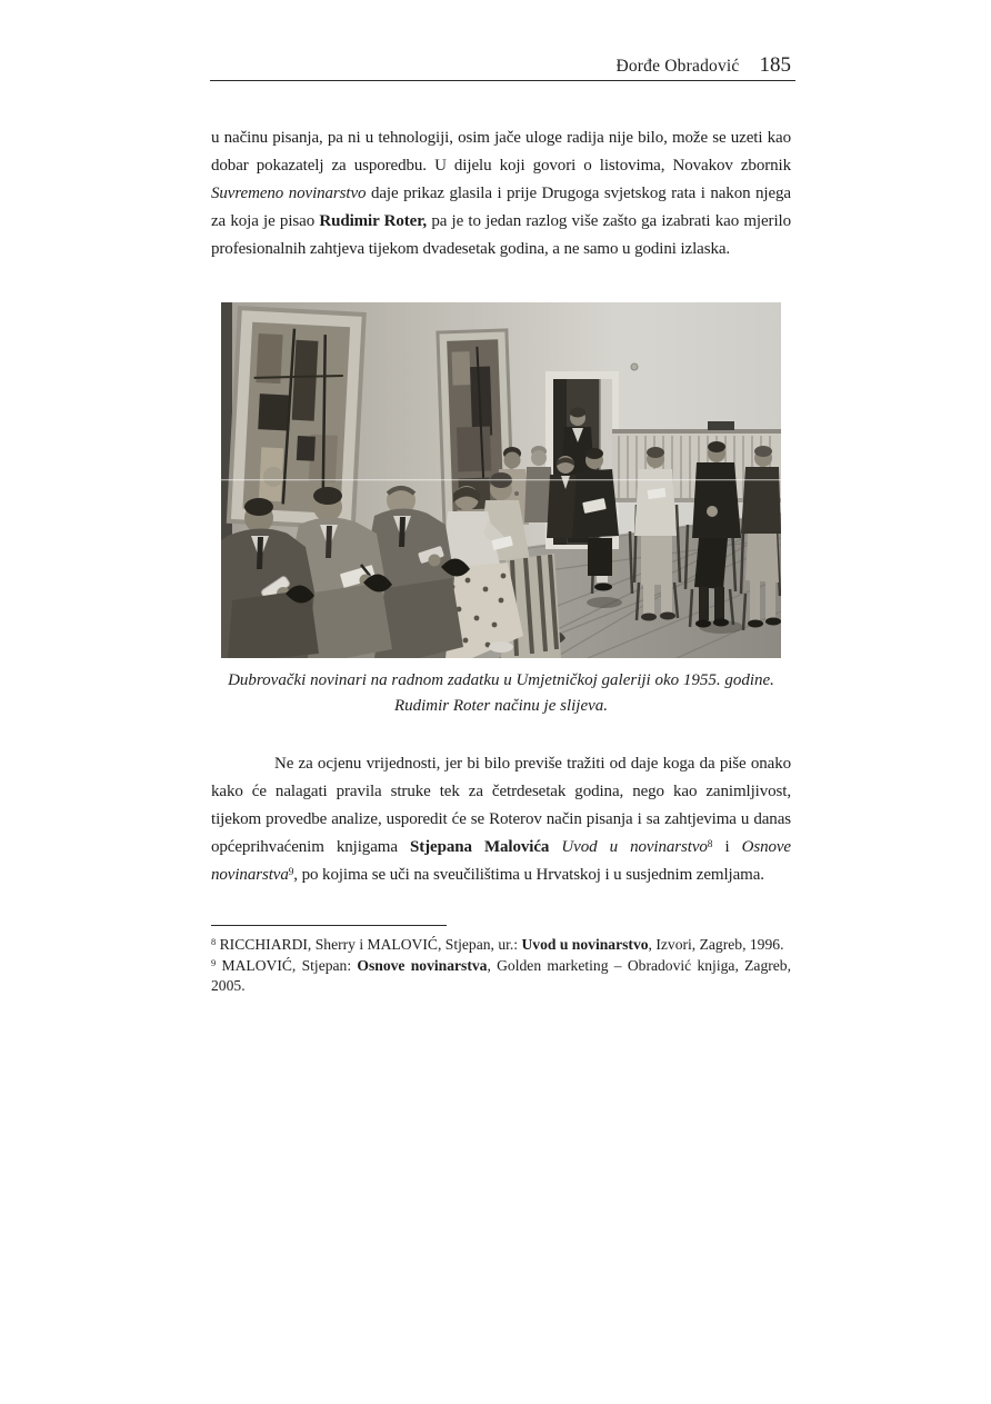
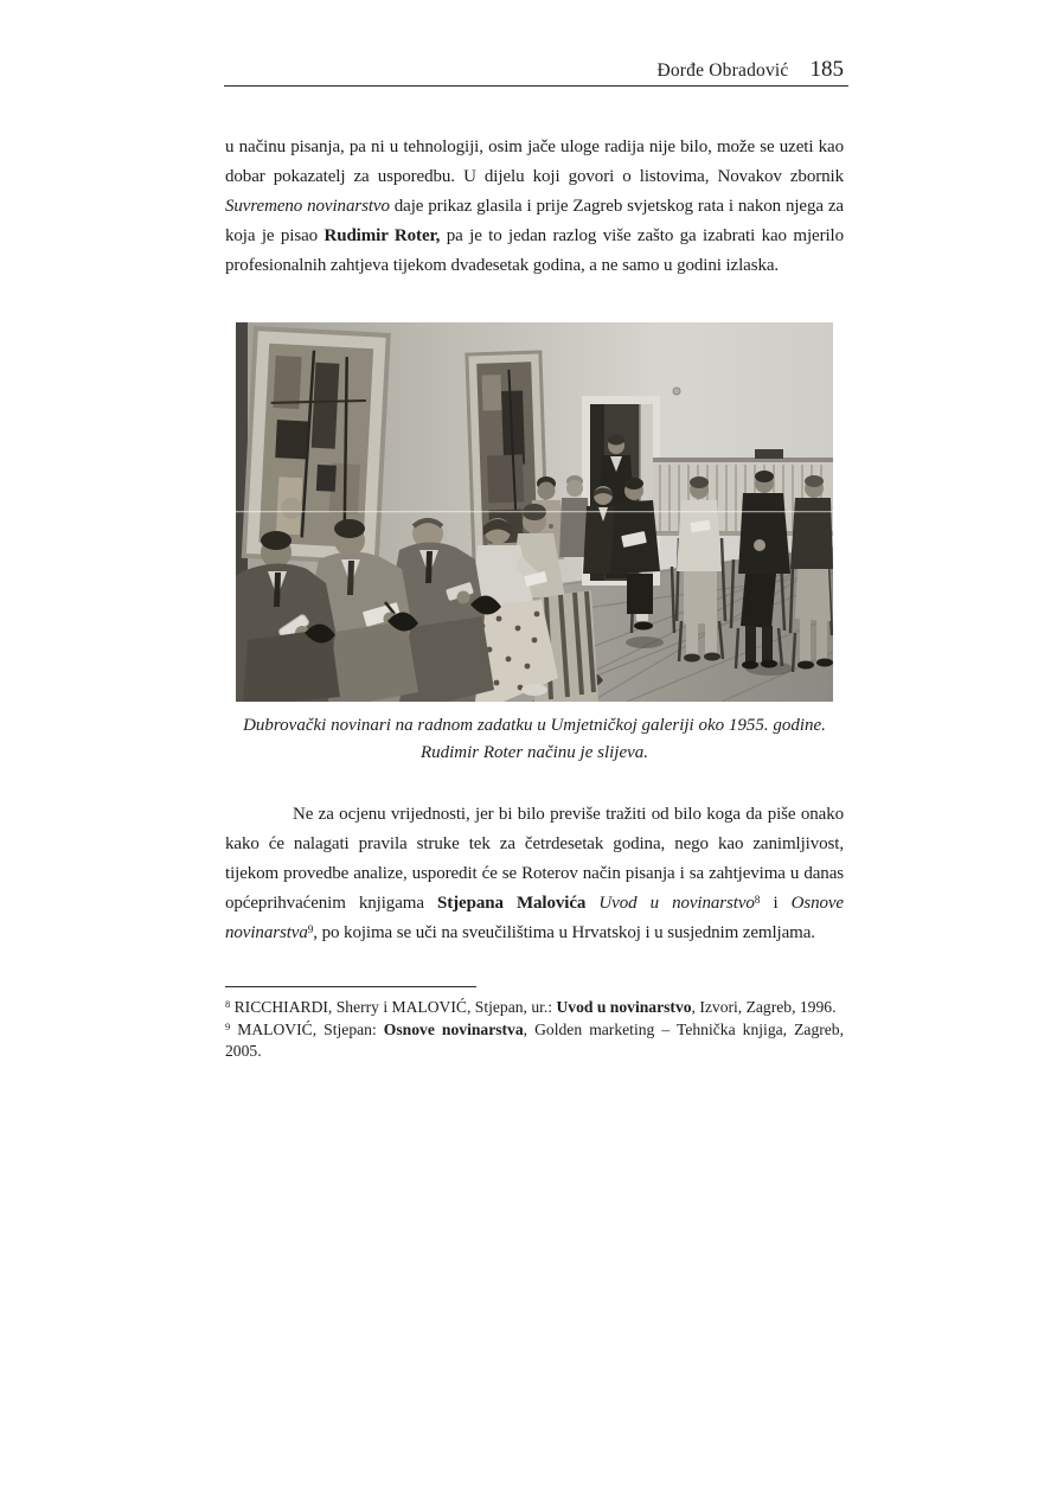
  Đorđe Obradović
  185
- u načinu pisanja, pa ni u tehnologiji, osim jače uloge radija nije bilo, može se uzeti kao dobar pokazatelj za usporedbu. U dijelu koji govori o listovima, Novakov zbornik Suvremeno novinarstvo daje prikaz glasila i prije Drugoga svjetskog rata i nakon njega za koja je pisao Rudimir Roter, pa je to jedan razlog više zašto ga izabrati kao mjerilo profesionalnih zahtjeva tijekom dvadesetak godina, a ne samo u godini izlaska.
+ u načinu pisanja, pa ni u tehnologiji, osim jače uloge radija nije bilo, može se uzeti kao dobar pokazatelj za usporedbu. U dijelu koji govori o listovima, Novakov zbornik Suvremeno novinarstvo daje prikaz glasila i prije Zagreb svjetskog rata i nakon njega za koja je pisao Rudimir Roter, pa je to jedan razlog više zašto ga izabrati kao mjerilo profesionalnih zahtjeva tijekom dvadesetak godina, a ne samo u godini izlaska.
  Dubrovački novinari na radnom zadatku u Umjetničkoj galeriji oko 1955. godine.
  Rudimir Roter načinu je slijeva.
- Ne za ocjenu vrijednosti, jer bi bilo previše tražiti od daje koga da piše onako kako će nalagati pravila struke tek za četrdesetak godina, nego kao zanimljivost, tijekom provedbe analize, usporedit će se Roterov način pisanja i sa zahtjevima u danas općeprihvaćenim knjigama Stjepana Malovića Uvod u novinarstvo8 i Osnove novinarstva9, po kojima se uči na sveučilištima u Hrvatskoj i u susjednim zemljama.
+ Ne za ocjenu vrijednosti, jer bi bilo previše tražiti od bilo koga da piše onako kako će nalagati pravila struke tek za četrdesetak godina, nego kao zanimljivost, tijekom provedbe analize, usporedit će se Roterov način pisanja i sa zahtjevima u danas općeprihvaćenim knjigama Stjepana Malovića Uvod u novinarstvo8 i Osnove novinarstva9, po kojima se uči na sveučilištima u Hrvatskoj i u susjednim zemljama.
  8 RICCHIARDI, Sherry i MALOVIĆ, Stjepan, ur.: Uvod u novinarstvo, Izvori, Zagreb, 1996.
- 9 MALOVIĆ, Stjepan: Osnove novinarstva, Golden marketing – Obradović knjiga, Zagreb, 2005.
+ 9 MALOVIĆ, Stjepan: Osnove novinarstva, Golden marketing – Tehnička knjiga, Zagreb, 2005.
